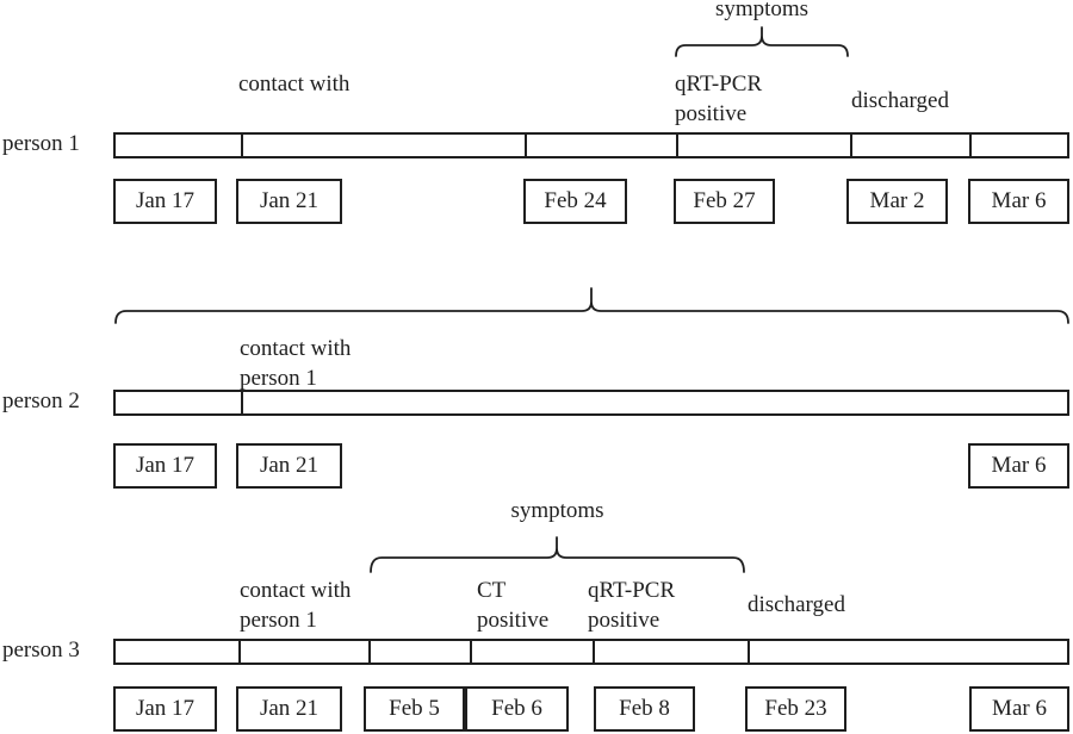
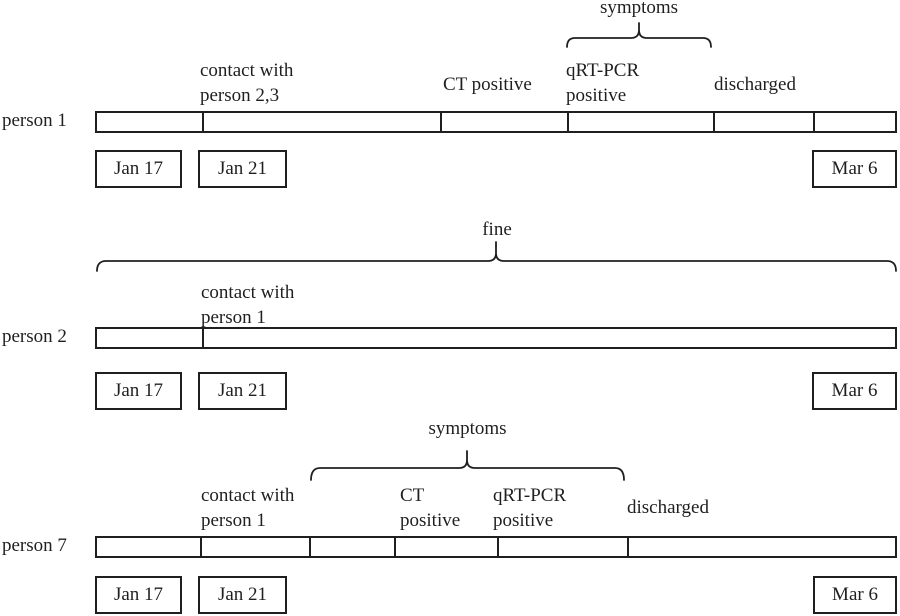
  symptoms
  contact with
+ person 2,3
+ CT positive
  qRT-PCR
  positive
  discharged
  person 1
  Jan 17
  Jan 21
- Feb 24
- Feb 27
- Mar 2
  Mar 6
+ fine
  contact with
  person 1
  person 2
  Jan 17
  Jan 21
  Mar 6
  symptoms
  contact with
  person 1
  CT
  positive
  qRT-PCR
  positive
  discharged
- person 3
+ person 7
  Jan 17
  Jan 21
- Feb 5
- Feb 6
- Feb 8
- Feb 23
  Mar 6
